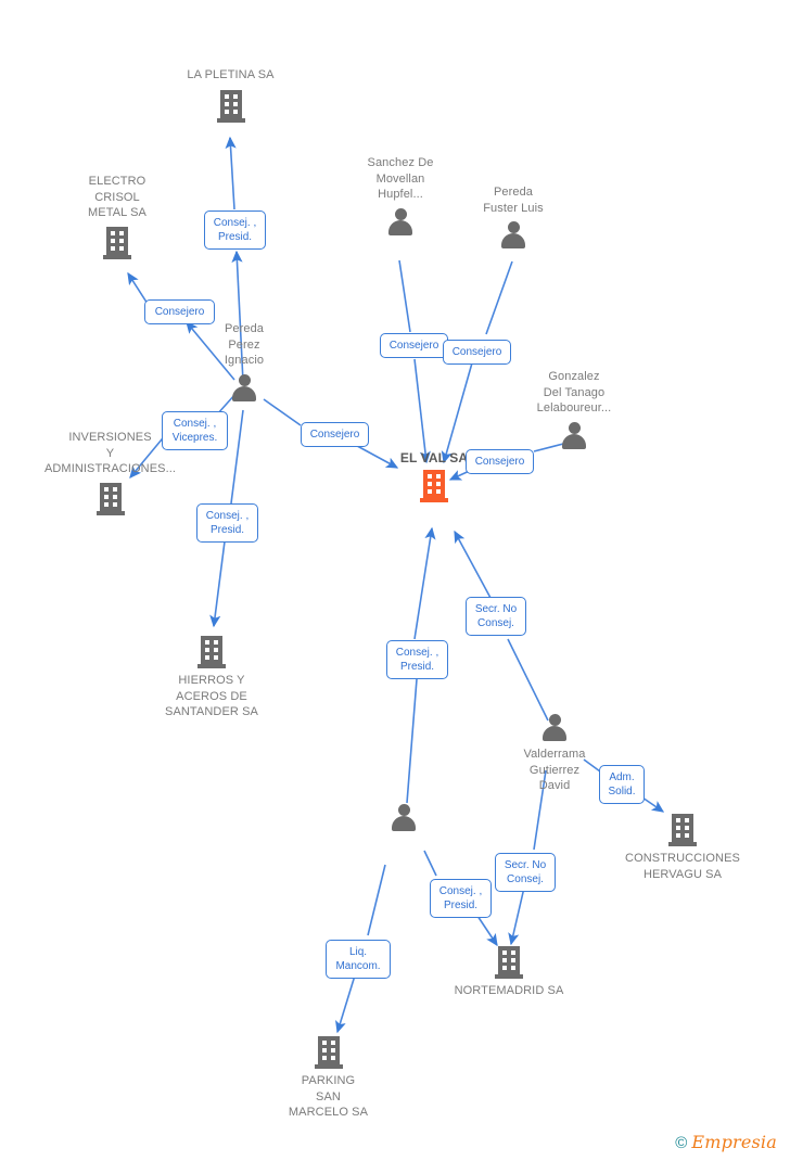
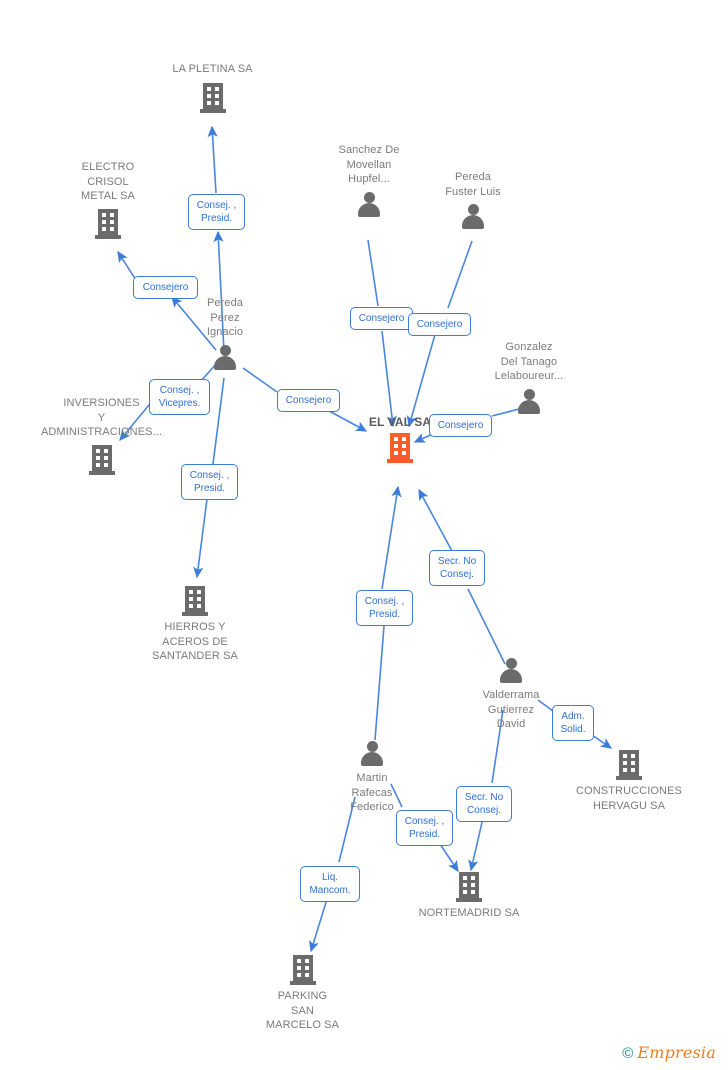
  LA PLETINA SA
  ELECTRO
  CRISOL
  METAL SA
  INVERSIONES
  Y
  ADMINISTRACIONES...
  HIERROS Y
  ACEROS DE
  SANTANDER SA
  EL VAL SA
  CONSTRUCCIONES
  HERVAGU SA
  NORTEMADRID SA
  PARKING
  SAN
  MARCELO SA
  Pereda
  Perez
  Ignacio
  Sanchez De
  Movellan
  Hupfel...
  Pereda
  Fuster Luis
  Gonzalez
  Del Tanago
  Lelaboureur...
  Valderrama
  Gutierrez
  David
+ Martin
+ Rafecas
+ Federico
  Consej. ,
  Presid.
  Consejero
  Consej. ,
  Vicepres.
  Consejero
  Consej. ,
  Presid.
  Consejero
  Consejero
  Consejero
  Secr. No
  Consej.
  Adm.
  Solid.
  Secr. No
  Consej.
  Consej. ,
  Presid.
  Consej. ,
  Presid.
  Liq.
  Mancom.
  ©
  Empresia
